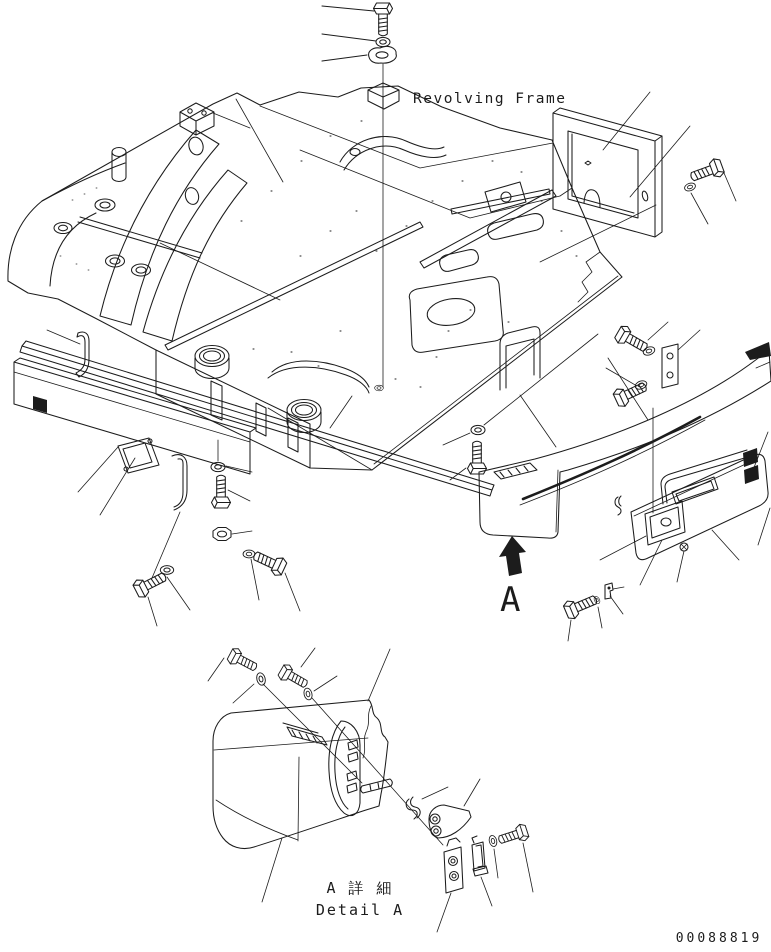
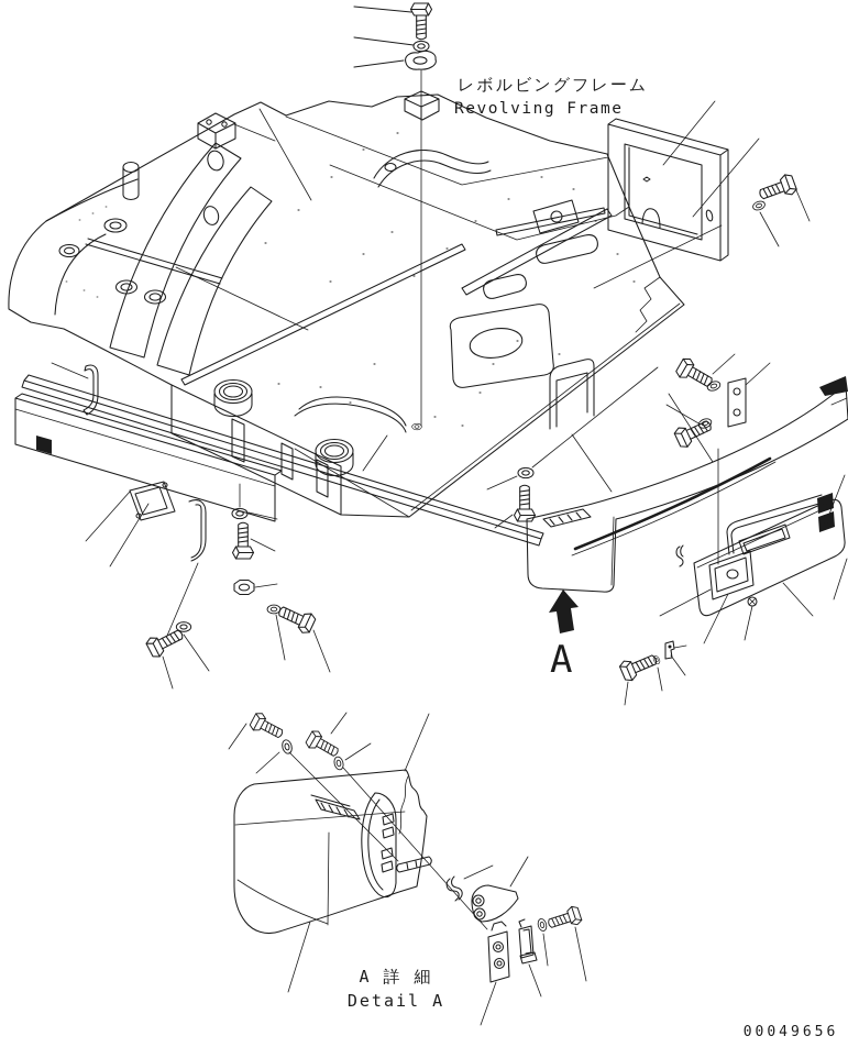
+ レボルビングフレーム
  Revolving Frame
  A
  A 詳 細
  Detail A
- 00088819
+ 00049656
